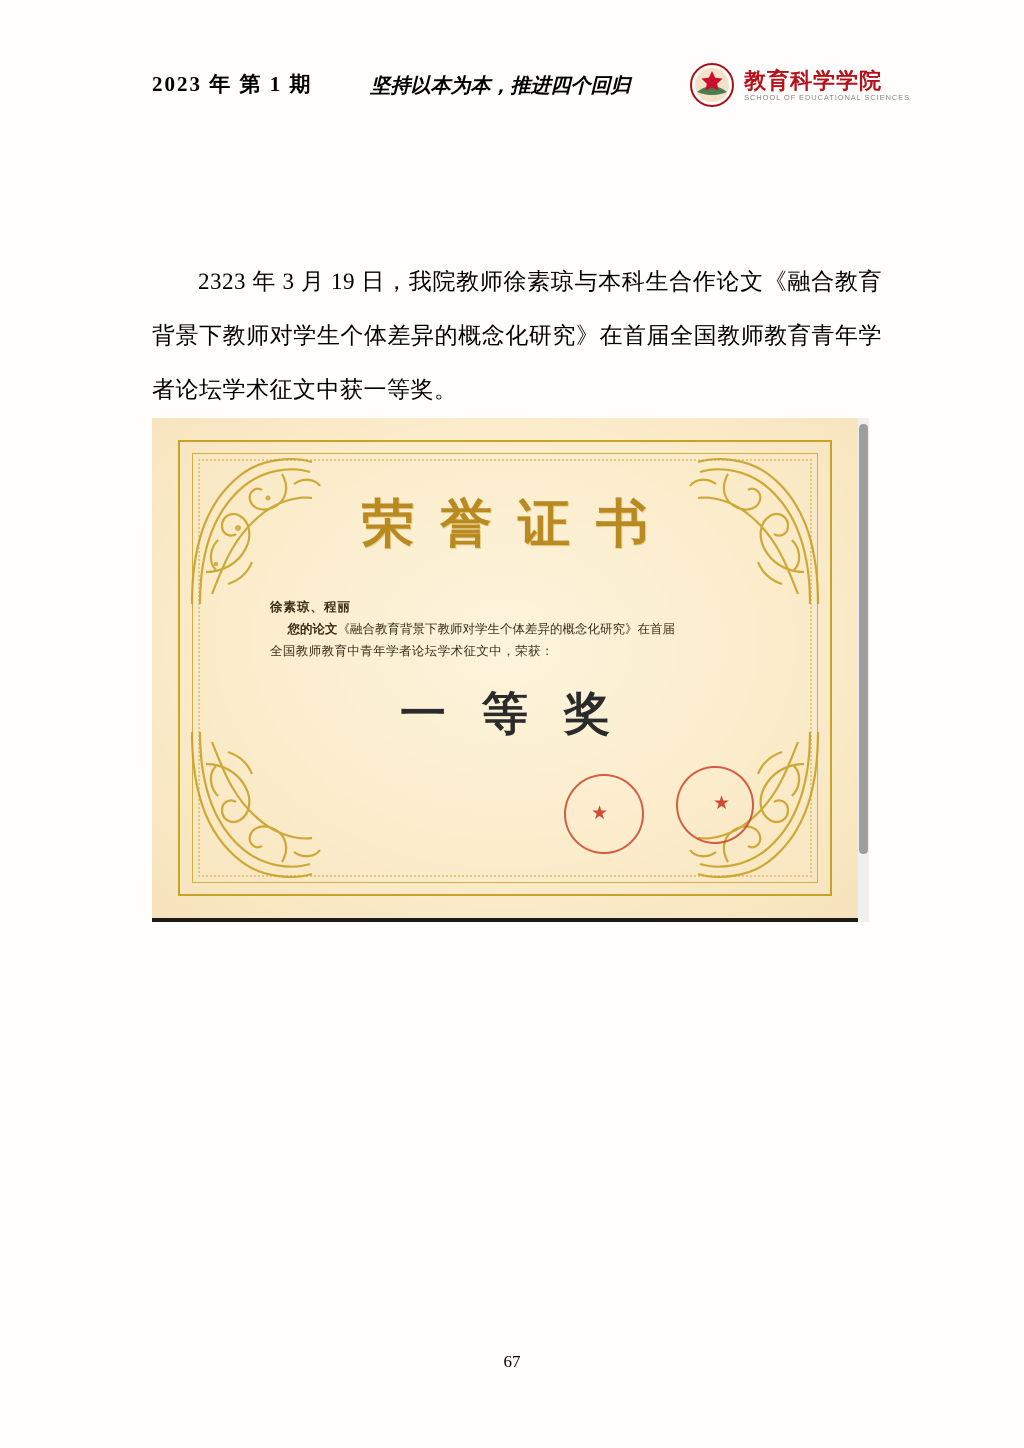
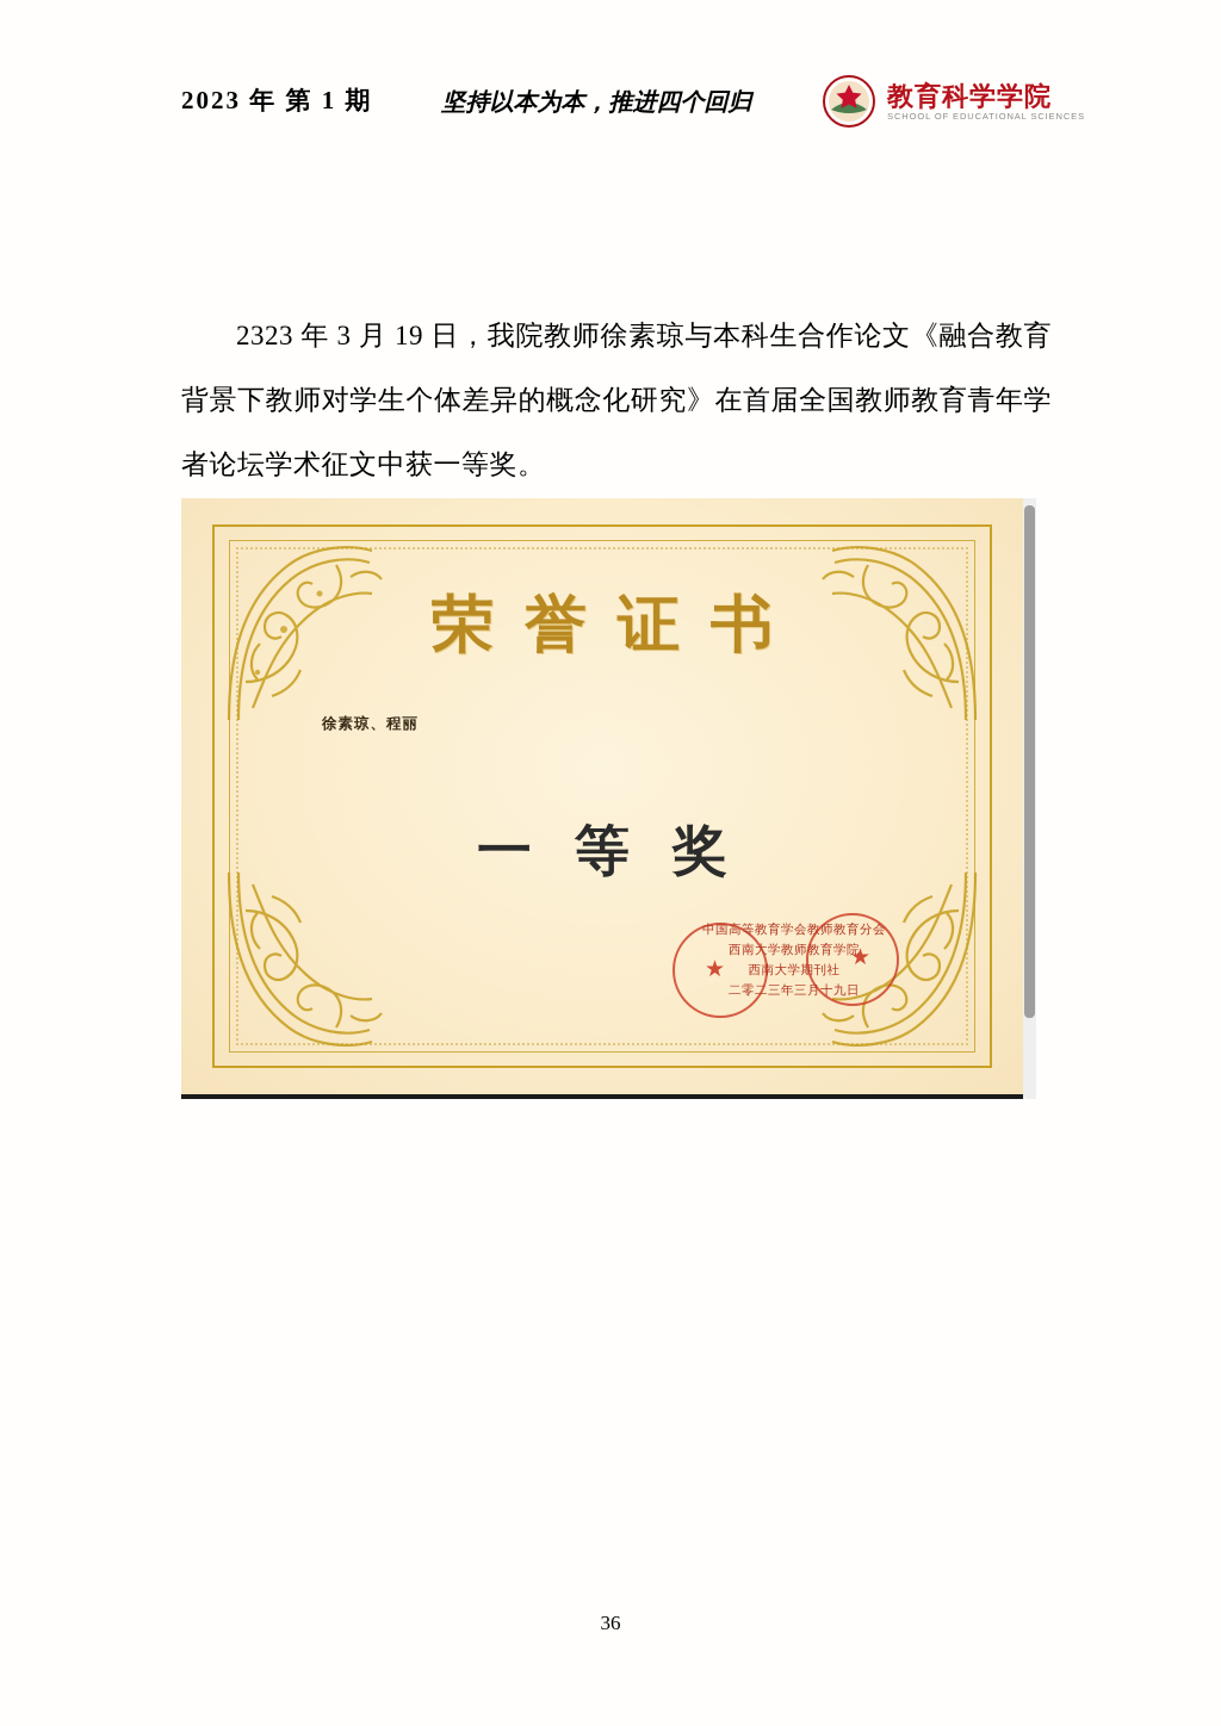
  2023 年 第 1 期
  坚持以本为本，推进四个回归
  教育科学学院
  SCHOOL OF EDUCATIONAL SCIENCES
  2323 年 3 月 19 日，我院教师徐素琼与本科生合作论文《融合教育背景下教师对学生个体差异的概念化研究》在首届全国教师教育青年学者论坛学术征文中获一等奖。
  荣誉证书
  徐素琼、程丽
- 您的论文《融合教育背景下教师对学生个体差异的概念化研究》在首届
- 全国教师教育中青年学者论坛学术征文中，荣获：
  一等奖
  ★
  ★
+ 中国高等教育学会教师教育分会
+ 西南大学教师教育学院
+ 西南大学期刊社
+ 二零二三年三月十九日
- 67
+ 36
